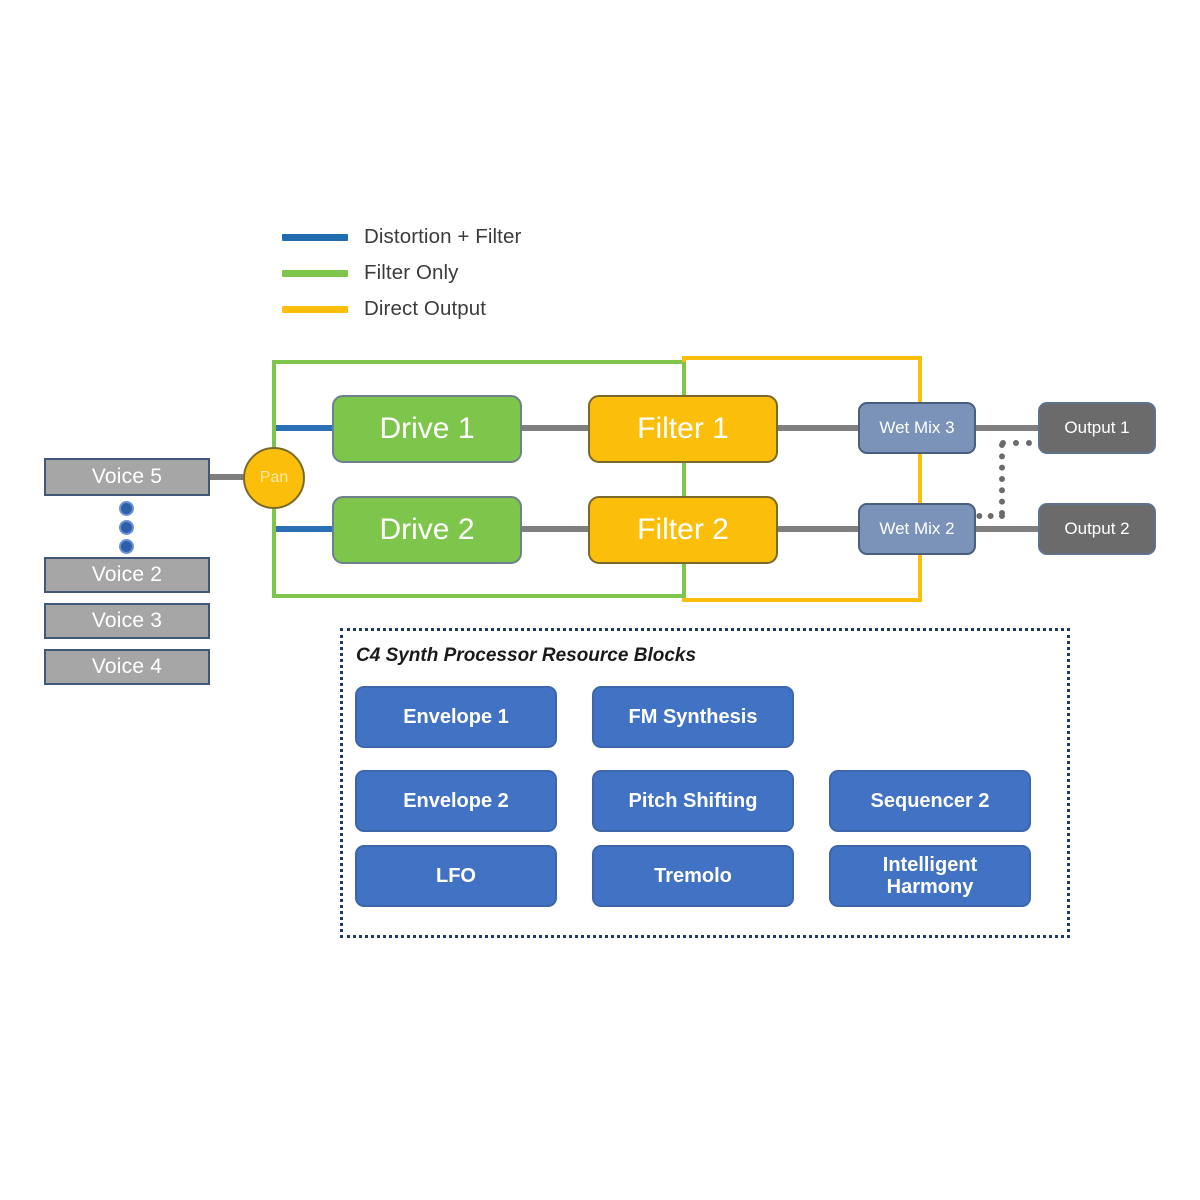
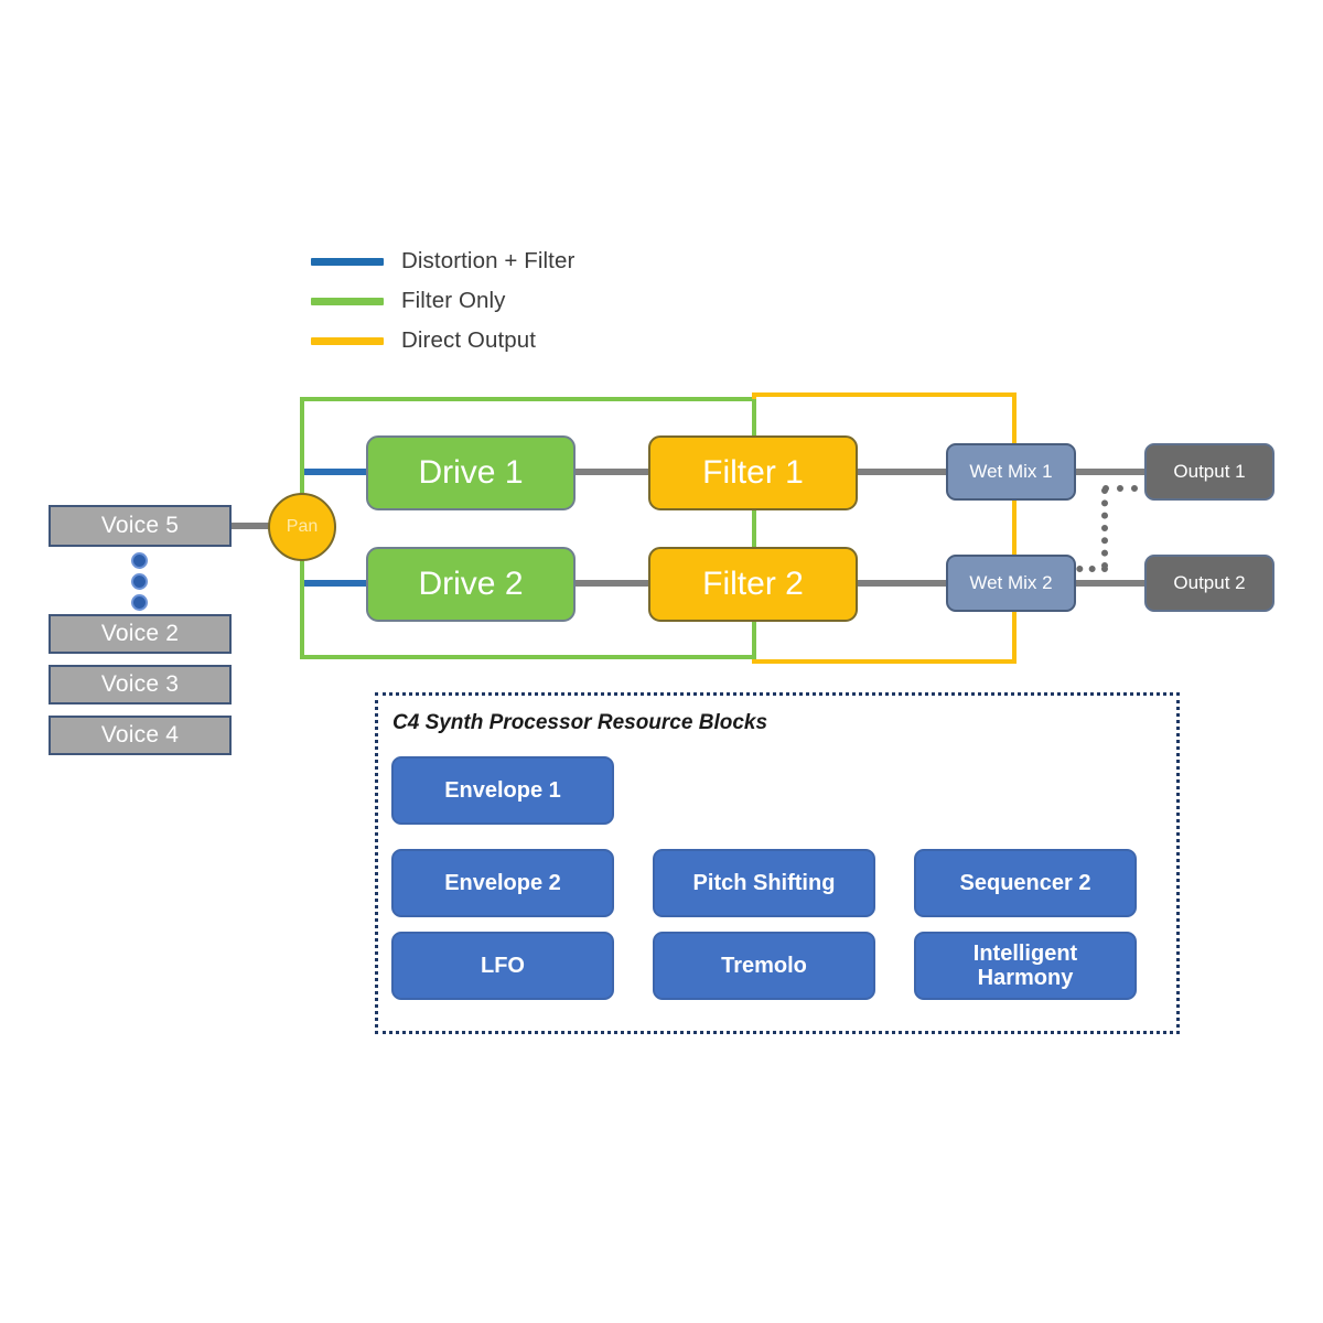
  Distortion + Filter
  Filter Only
  Direct Output
  Voice 5
  Voice 2
  Voice 3
  Voice 4
  Pan
  Drive 1
  Drive 2
  Filter 1
  Filter 2
- Wet Mix 3
+ Wet Mix 1
  Wet Mix 2
  Output 1
  Output 2
  C4 Synth Processor Resource Blocks
  Envelope 1
- FM Synthesis
  Envelope 2
  Pitch Shifting
  Sequencer 2
  LFO
  Tremolo
  Intelligent Harmony
